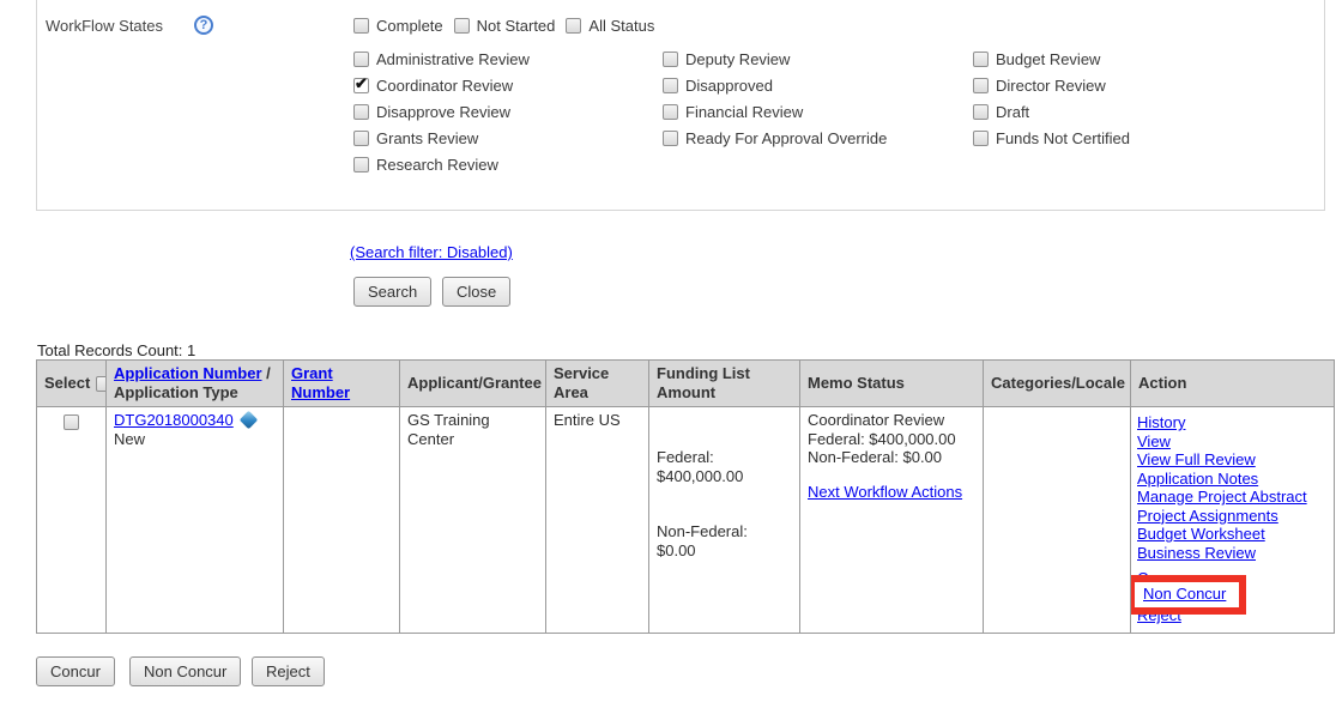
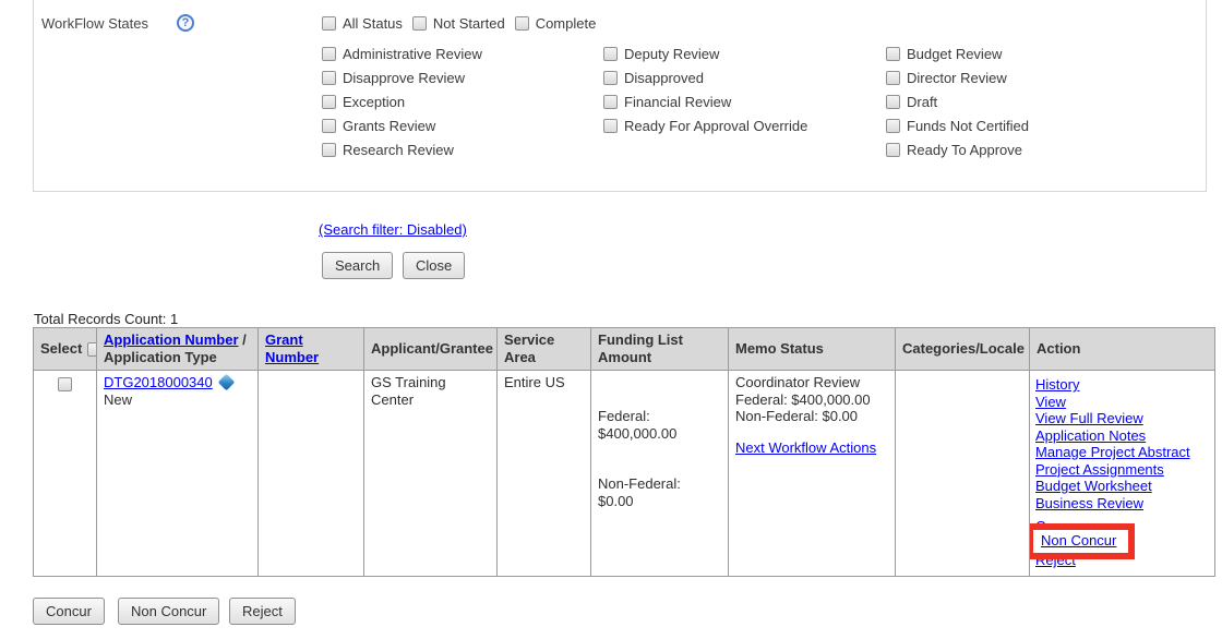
  WorkFlow States
  ?
- Complete
+ All Status
  Not Started
- All Status
+ Complete
  Administrative Review
- Coordinator Review
  Disapprove Review
+ Exception
  Grants Review
  Research Review
  Deputy Review
  Disapproved
  Financial Review
  Ready For Approval Override
  Budget Review
  Director Review
  Draft
  Funds Not Certified
+ Ready To Approve
  (Search filter: Disabled)
  Search
  Close
  Total Records Count: 1
  Select	Application Number / Application Type	Grant Number	Applicant/Grantee	Service Area	Funding List Amount	Memo Status	Categories/Locale	Action
  	DTG2018000340 New		GS Training Center	Entire US	Federal: $400,000.00 Non-Federal: $0.00	Coordinator Review Federal: $400,000.00 Non-Federal: $0.00 Next Workflow Actions		History View View Full Review Application Notes Manage Project Abstract Project Assignments Budget Worksheet Business Review Non Concur Reject
  Concur
  Non Concur
  Reject
